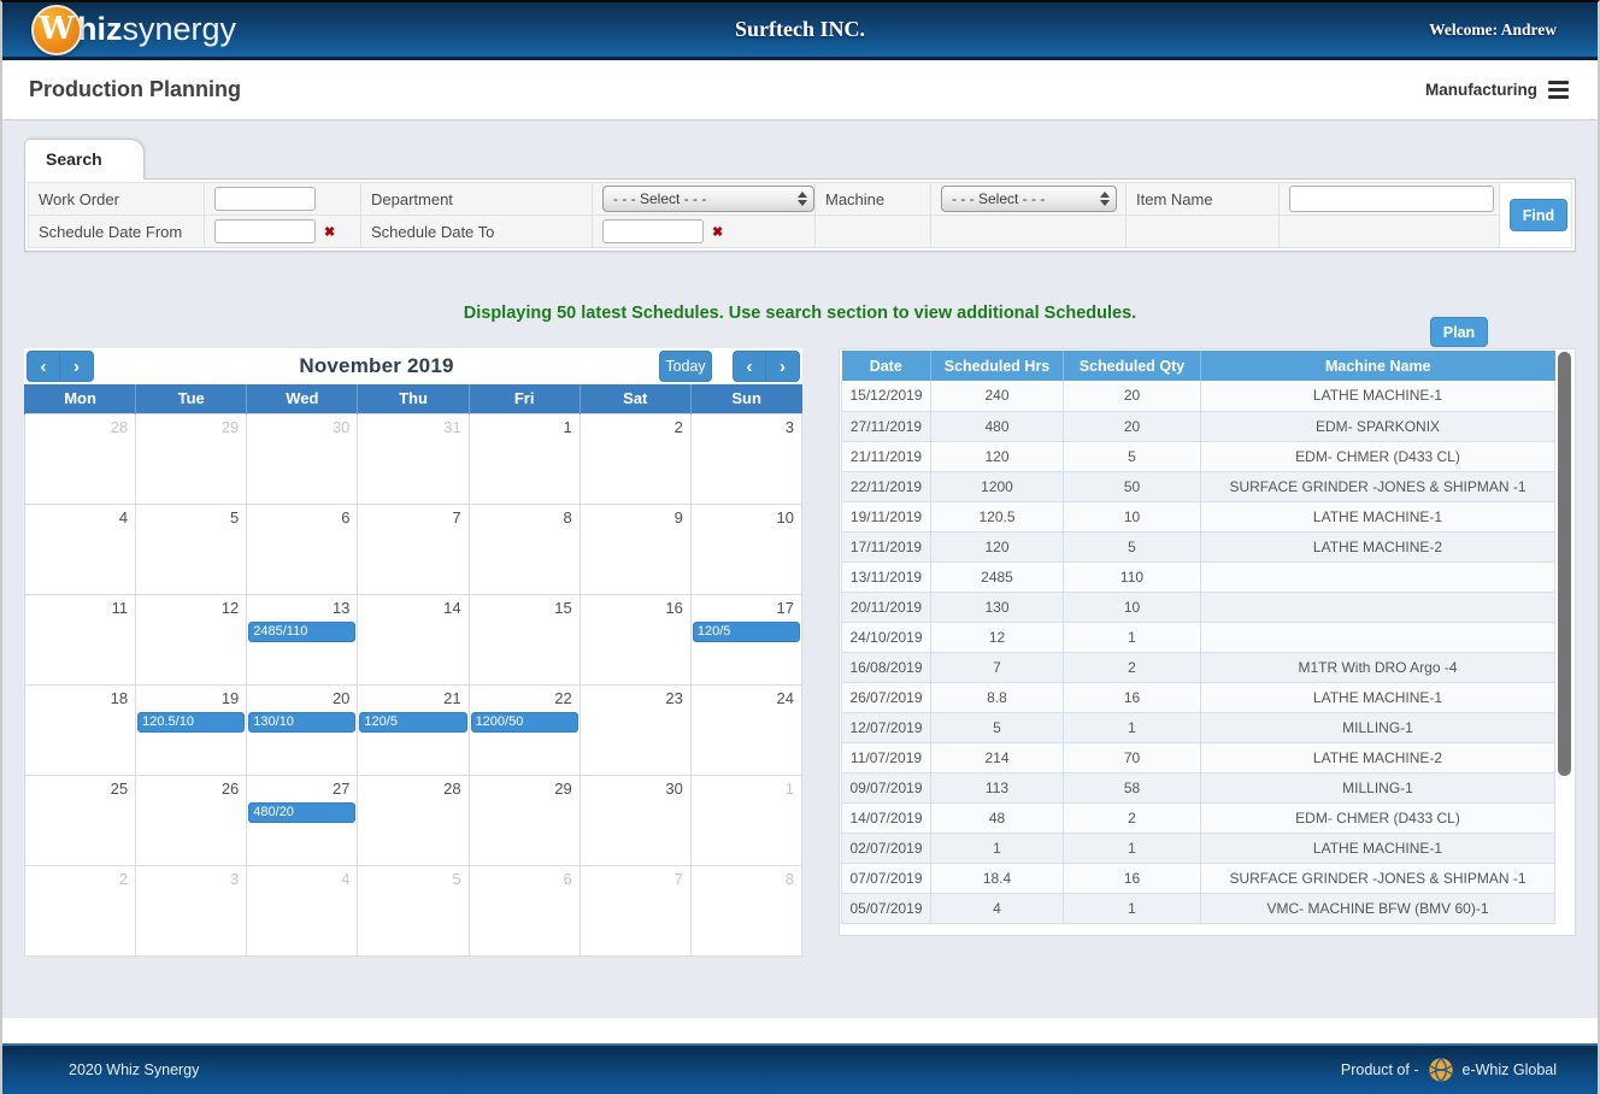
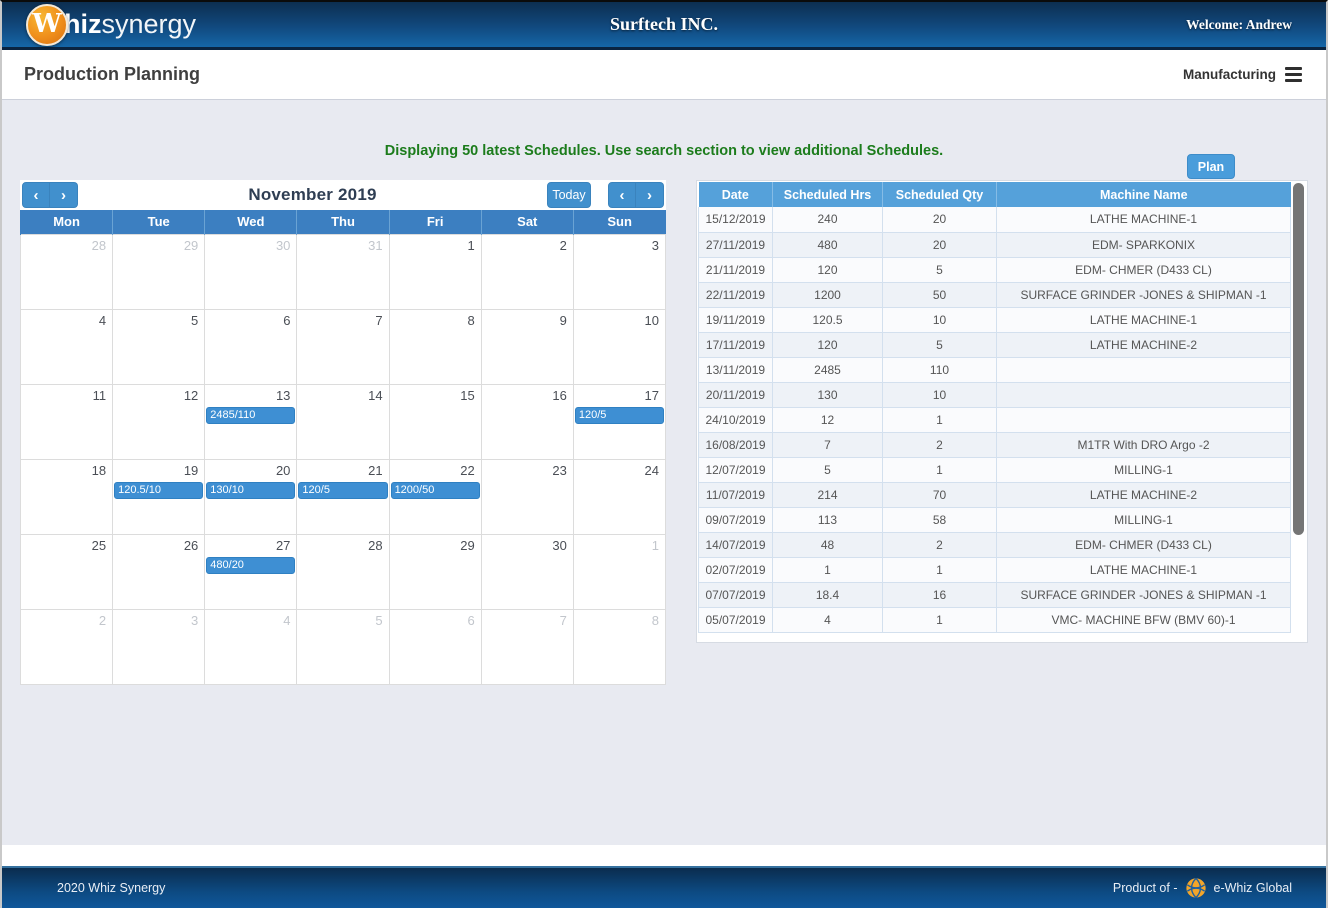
  W
  hizsynergy
  Surftech INC.
  Welcome: Andrew
  Production Planning
  Manufacturing
- Search
- Work Order		Department	- - - Select - - -	Machine	- - - Select - - -	Item Name		Find
- Schedule Date From	✖	Schedule Date To	✖
  Displaying 50 latest Schedules. Use search section to view additional Schedules.
  Plan
  ‹
  ›
  November 2019
  Today
  ‹
  ›
  Mon	Tue	Wed	Thu	Fri	Sat	Sun
  28	29	30	31	1	2	3
  4	5	6	7	8	9	10
  11	12	132485/110	14	15	16	17120/5
  18	19120.5/10	20130/10	21120/5	221200/50	23	24
  25	26	27480/20	28	29	30	1
  2	3	4	5	6	7	8
  Date	Scheduled Hrs	Scheduled Qty	Machine Name
  15/12/2019	240	20	LATHE MACHINE-1
  27/11/2019	480	20	EDM- SPARKONIX
  21/11/2019	120	5	EDM- CHMER (D433 CL)
  22/11/2019	1200	50	SURFACE GRINDER -JONES & SHIPMAN -1
  19/11/2019	120.5	10	LATHE MACHINE-1
  17/11/2019	120	5	LATHE MACHINE-2
  13/11/2019	2485	110
  20/11/2019	130	10
  24/10/2019	12	1
- 16/08/2019	7	2	M1TR With DRO Argo -4
+ 16/08/2019	7	2	M1TR With DRO Argo -2
- 26/07/2019	8.8	16	LATHE MACHINE-1
  12/07/2019	5	1	MILLING-1
  11/07/2019	214	70	LATHE MACHINE-2
  09/07/2019	113	58	MILLING-1
  14/07/2019	48	2	EDM- CHMER (D433 CL)
  02/07/2019	1	1	LATHE MACHINE-1
  07/07/2019	18.4	16	SURFACE GRINDER -JONES & SHIPMAN -1
  05/07/2019	4	1	VMC- MACHINE BFW (BMV 60)-1
  2020 Whiz Synergy
  Product of -
  e-Whiz Global
